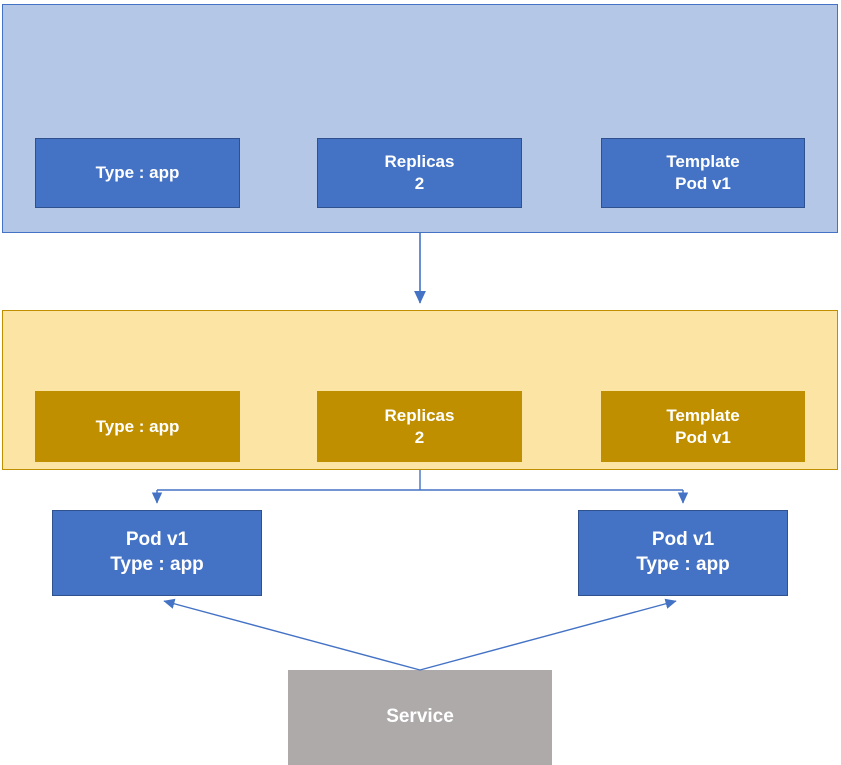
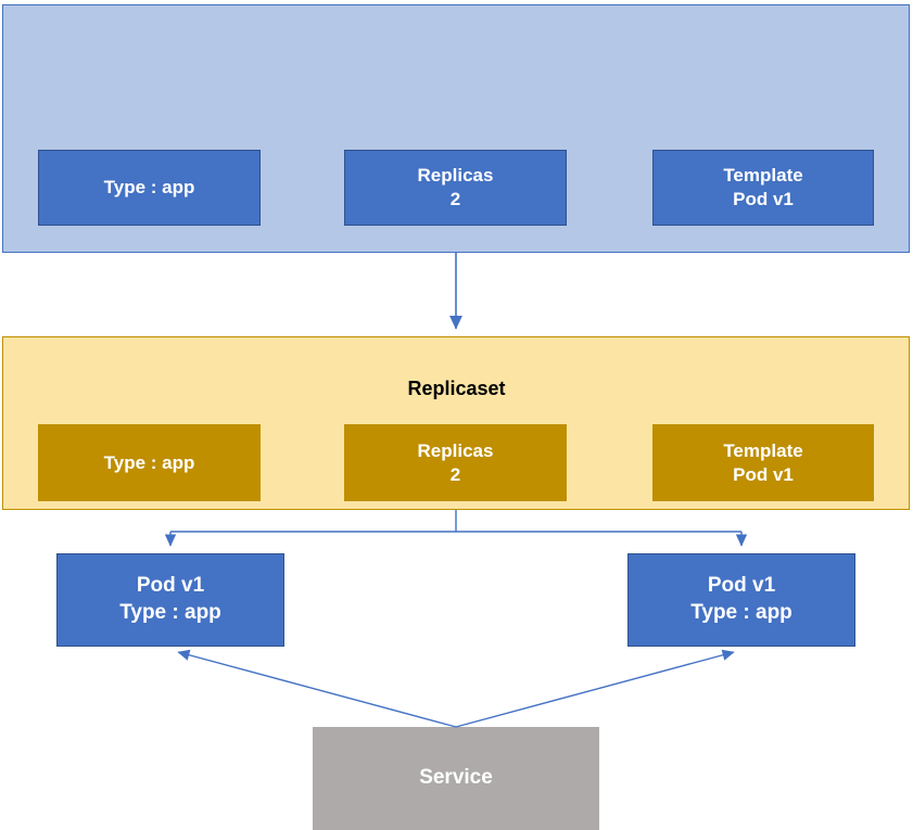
  Type : app
  Replicas
  2
  Template
  Pod v1
+ Replicaset
  Type : app
  Replicas
  2
  Template
  Pod v1
  Pod v1
  Type : app
  Pod v1
  Type : app
  Service
